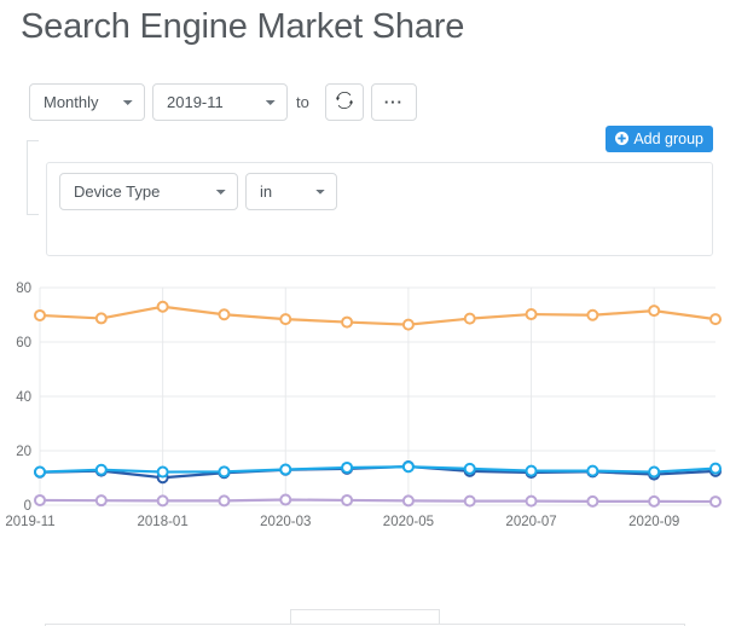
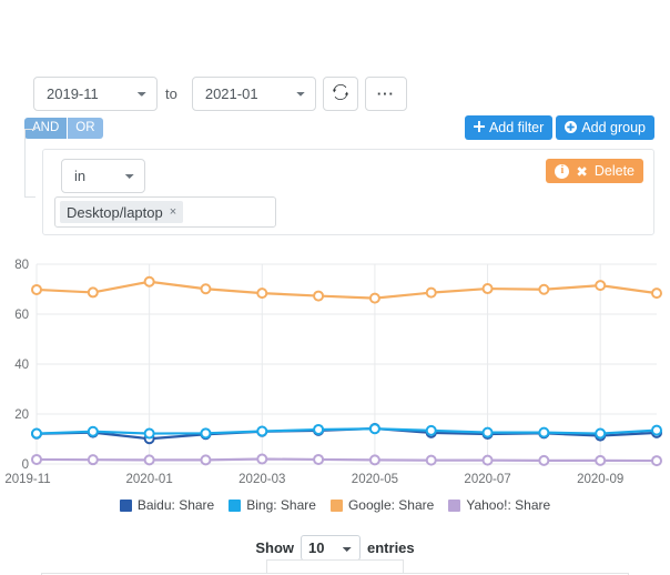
- Search Engine Market Share
- Monthly
  2019-11
  to
+ 2021-01
  ···
+ AND
+ OR
+ Add filter
  Add group
- Device Type
  in
+ i
+ ✖
+ Delete
+ Desktop/laptop
+ ×
  0
  20
  40
  60
  80
  2019-11
- 2018-01
+ 2020-01
  2020-03
  2020-05
  2020-07
  2020-09
+ Baidu: Share
+ Bing: Share
+ Google: Share
+ Yahoo!: Share
+ Show
+ 10
+ entries
